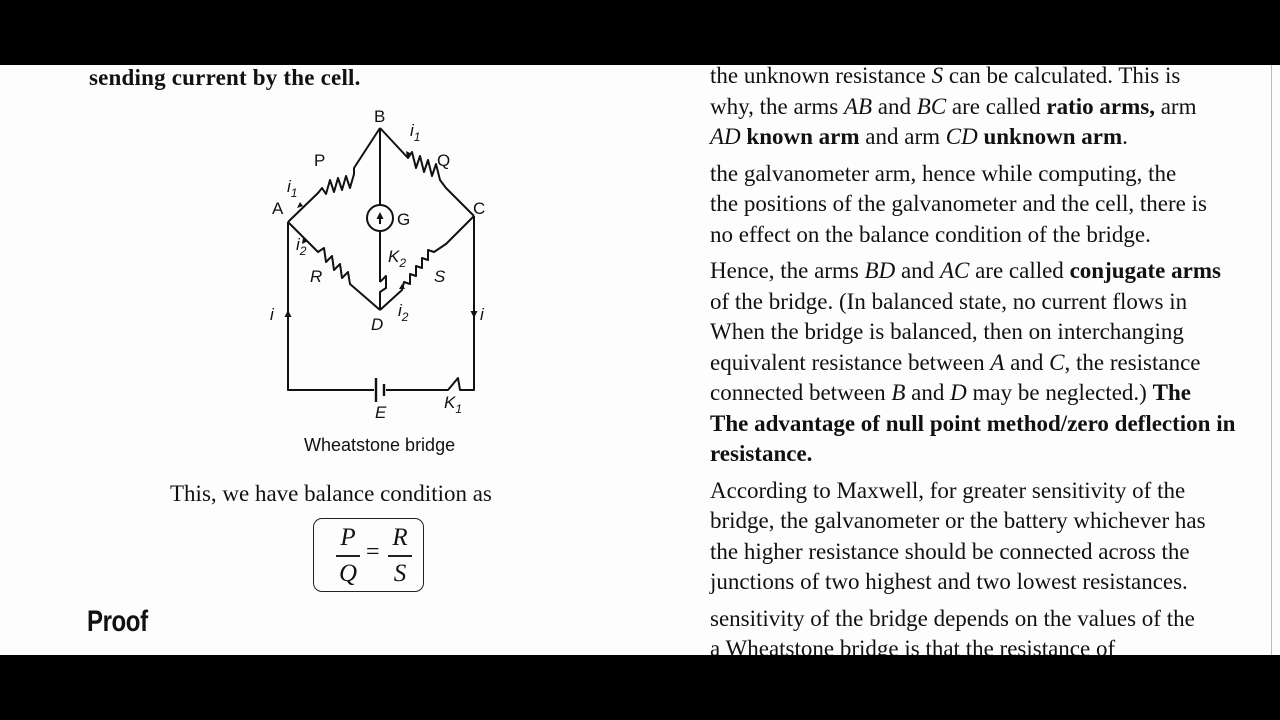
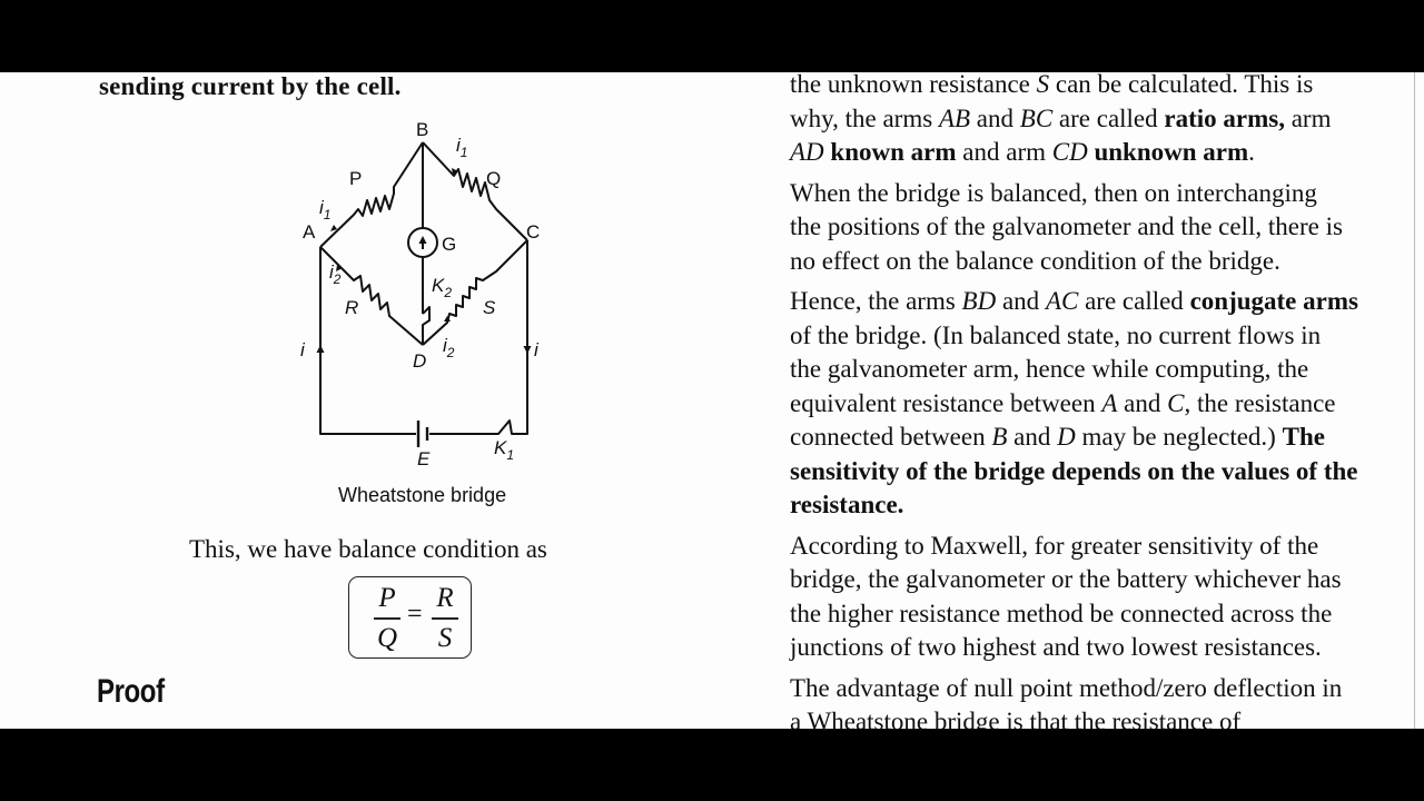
  sending current by the cell.
  B
  A
  C
  D
  P
  Q
  R
  S
  G
  K2
  K1
  E
  i1
  i1
  i2
  i2
  i
  i
  Wheatstone bridge
  This, we have balance condition as
  P
  Q
  =
  R
  S
  Proof
  the unknown resistance S can be calculated. This is
  why, the arms AB and BC are called ratio arms, arm
  AD known arm and arm CD unknown arm.
- the galvanometer arm, hence while computing, the
+ When the bridge is balanced, then on interchanging
  the positions of the galvanometer and the cell, there is
  no effect on the balance condition of the bridge.
  Hence, the arms BD and AC are called conjugate arms
  of the bridge. (In balanced state, no current flows in
- When the bridge is balanced, then on interchanging
+ the galvanometer arm, hence while computing, the
  equivalent resistance between A and C, the resistance
  connected between B and D may be neglected.) The
- The advantage of null point method/zero deflection in
+ sensitivity of the bridge depends on the values of the
  resistance.
  According to Maxwell, for greater sensitivity of the
  bridge, the galvanometer or the battery whichever has
- the higher resistance should be connected across the
+ the higher resistance method be connected across the
  junctions of two highest and two lowest resistances.
- sensitivity of the bridge depends on the values of the
+ The advantage of null point method/zero deflection in
  a Wheatstone bridge is that the resistance of
